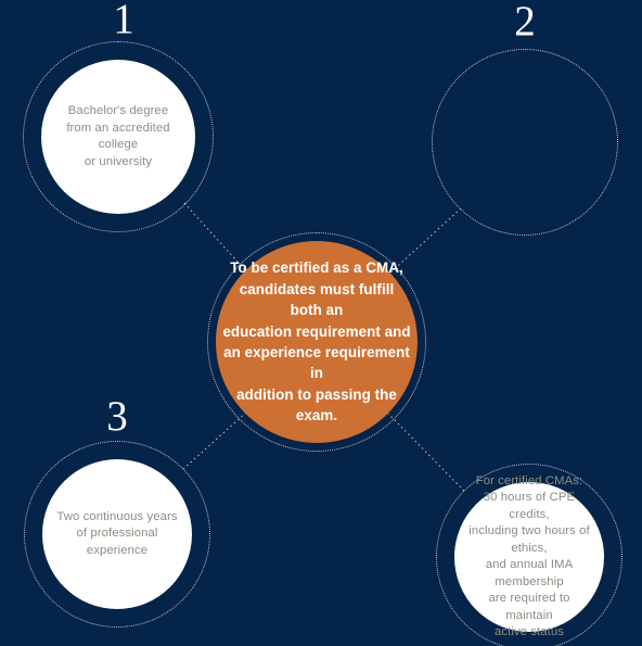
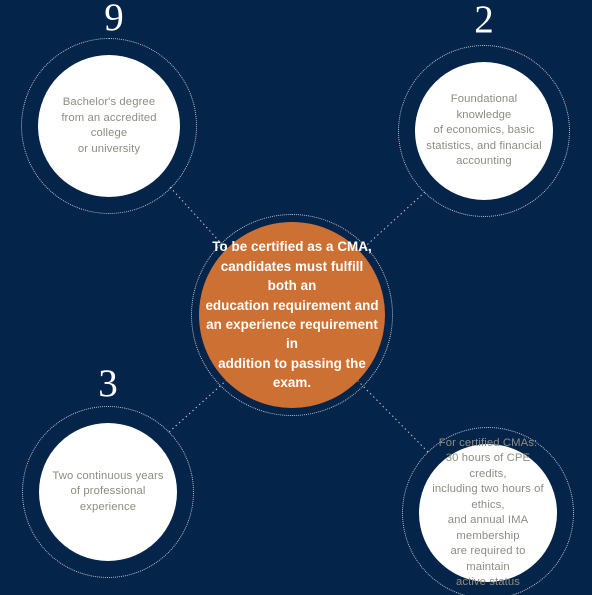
- 1
+ 9
  Bachelor's degree
  from an accredited college
  or university
  2
+ Foundational knowledge
+ of economics, basic
+ statistics, and financial
+ accounting
  To be certified as a CMA,
  candidates must fulfill both an
  education requirement and
  an experience requirement in
  addition to passing the exam.
  3
  Two continuous years
  of professional experience
  For certified CMAs:
  30 hours of CPE credits,
  including two hours of ethics,
  and annual IMA membership
  are required to maintain
  active status
